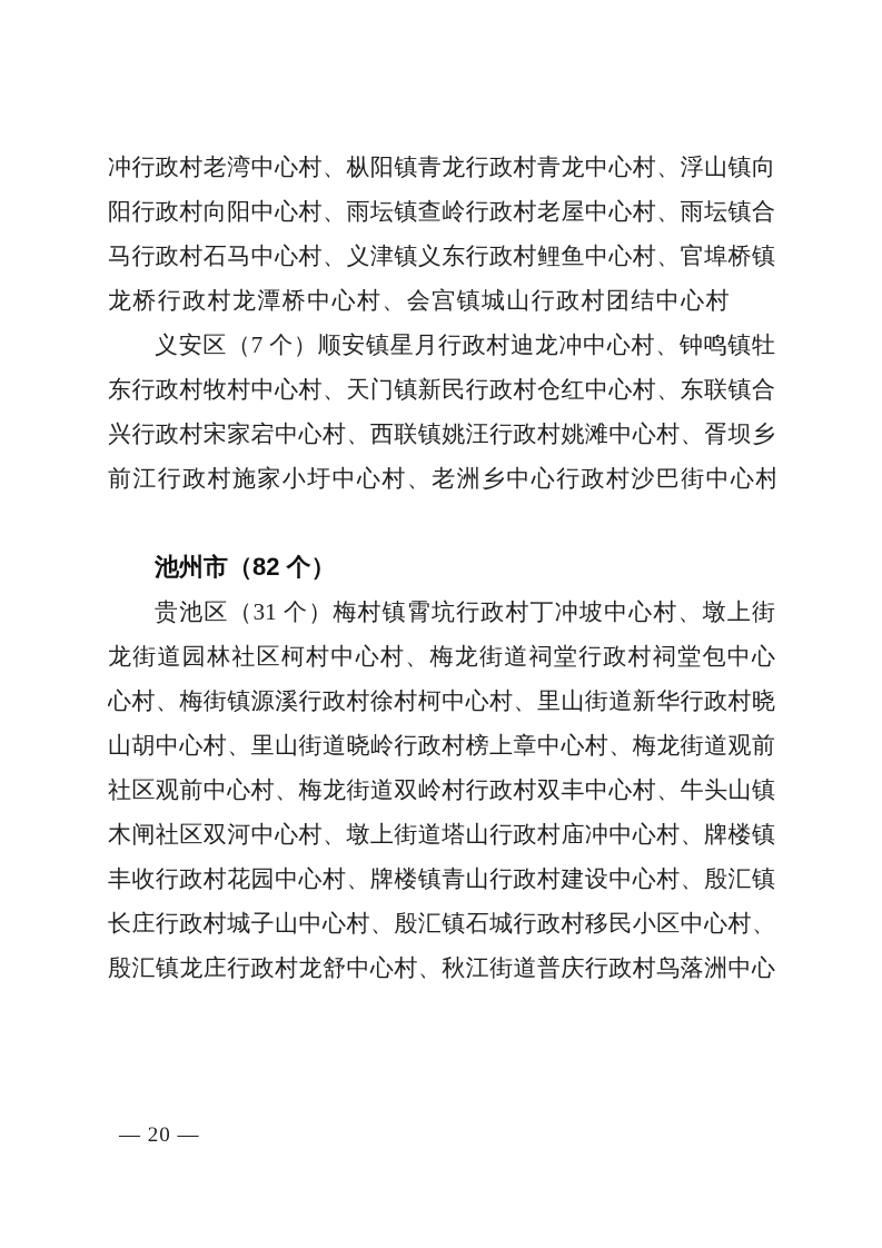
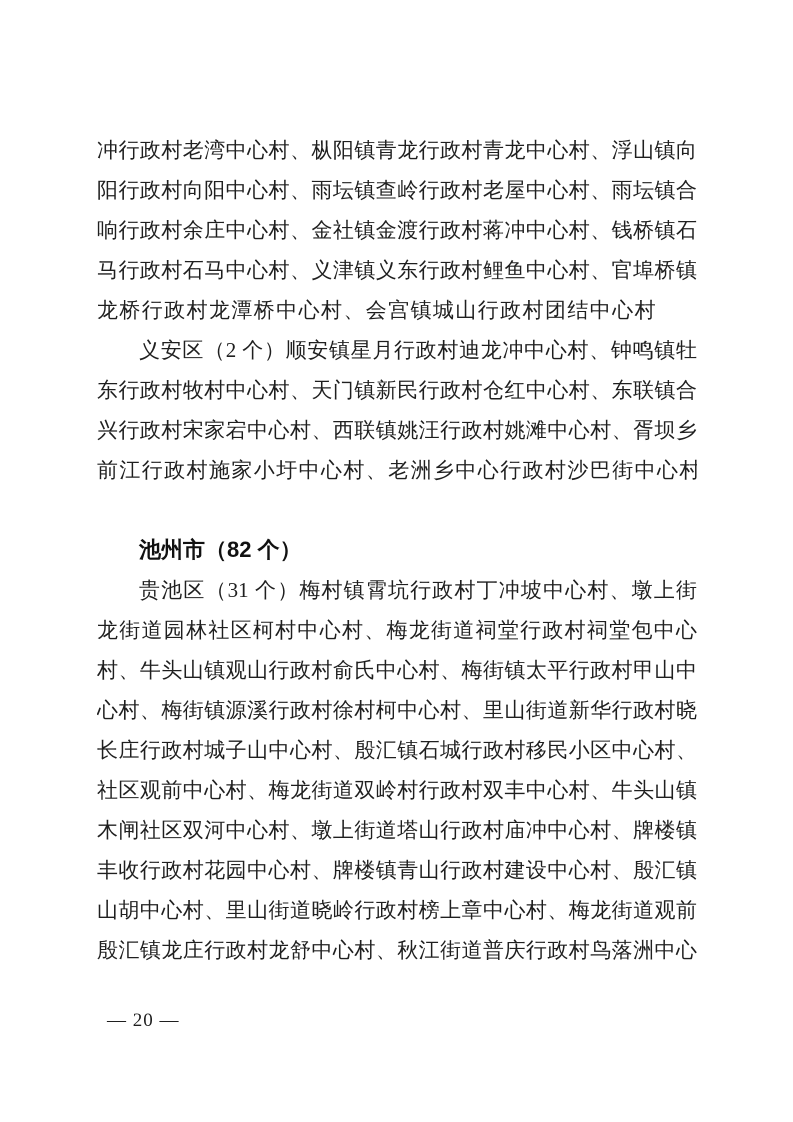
  冲行政村老湾中心村、枞阳镇青龙行政村青龙中心村、浮山镇向
  阳行政村向阳中心村、雨坛镇查岭行政村老屋中心村、雨坛镇合
+ 响行政村余庄中心村、金社镇金渡行政村蒋冲中心村、钱桥镇石
  马行政村石马中心村、义津镇义东行政村鲤鱼中心村、官埠桥镇
  龙桥行政村龙潭桥中心村、会宫镇城山行政村团结中心村
- 义安区（7 个）顺安镇星月行政村迪龙冲中心村、钟鸣镇牡
+ 义安区（2 个）顺安镇星月行政村迪龙冲中心村、钟鸣镇牡
  东行政村牧村中心村、天门镇新民行政村仓红中心村、东联镇合
  兴行政村宋家宕中心村、西联镇姚汪行政村姚滩中心村、胥坝乡
  前江行政村施家小圩中心村、老洲乡中心行政村沙巴街中心村
  池州市（82 个）
  贵池区（31 个）梅村镇霄坑行政村丁冲坡中心村、墩上街
  龙街道园林社区柯村中心村、梅龙街道祠堂行政村祠堂包中心
+ 村、牛头山镇观山行政村俞氏中心村、梅街镇太平行政村甲山中
  心村、梅街镇源溪行政村徐村柯中心村、里山街道新华行政村晓
- 山胡中心村、里山街道晓岭行政村榜上章中心村、梅龙街道观前
+ 长庄行政村城子山中心村、殷汇镇石城行政村移民小区中心村、
  社区观前中心村、梅龙街道双岭村行政村双丰中心村、牛头山镇
  木闸社区双河中心村、墩上街道塔山行政村庙冲中心村、牌楼镇
  丰收行政村花园中心村、牌楼镇青山行政村建设中心村、殷汇镇
- 长庄行政村城子山中心村、殷汇镇石城行政村移民小区中心村、
+ 山胡中心村、里山街道晓岭行政村榜上章中心村、梅龙街道观前
  殷汇镇龙庄行政村龙舒中心村、秋江街道普庆行政村鸟落洲中心
  — 20 —
